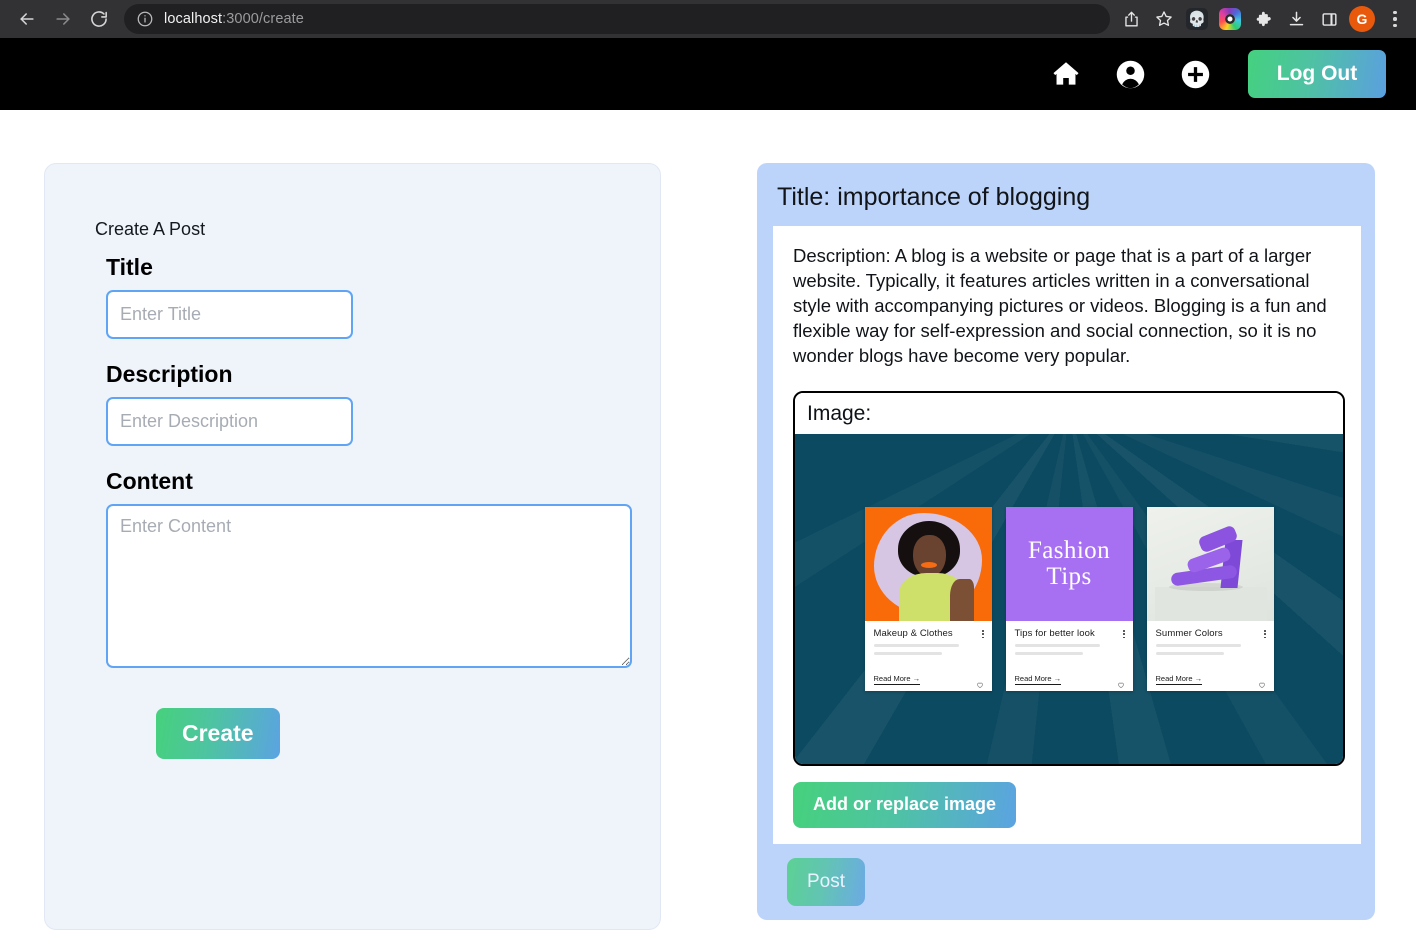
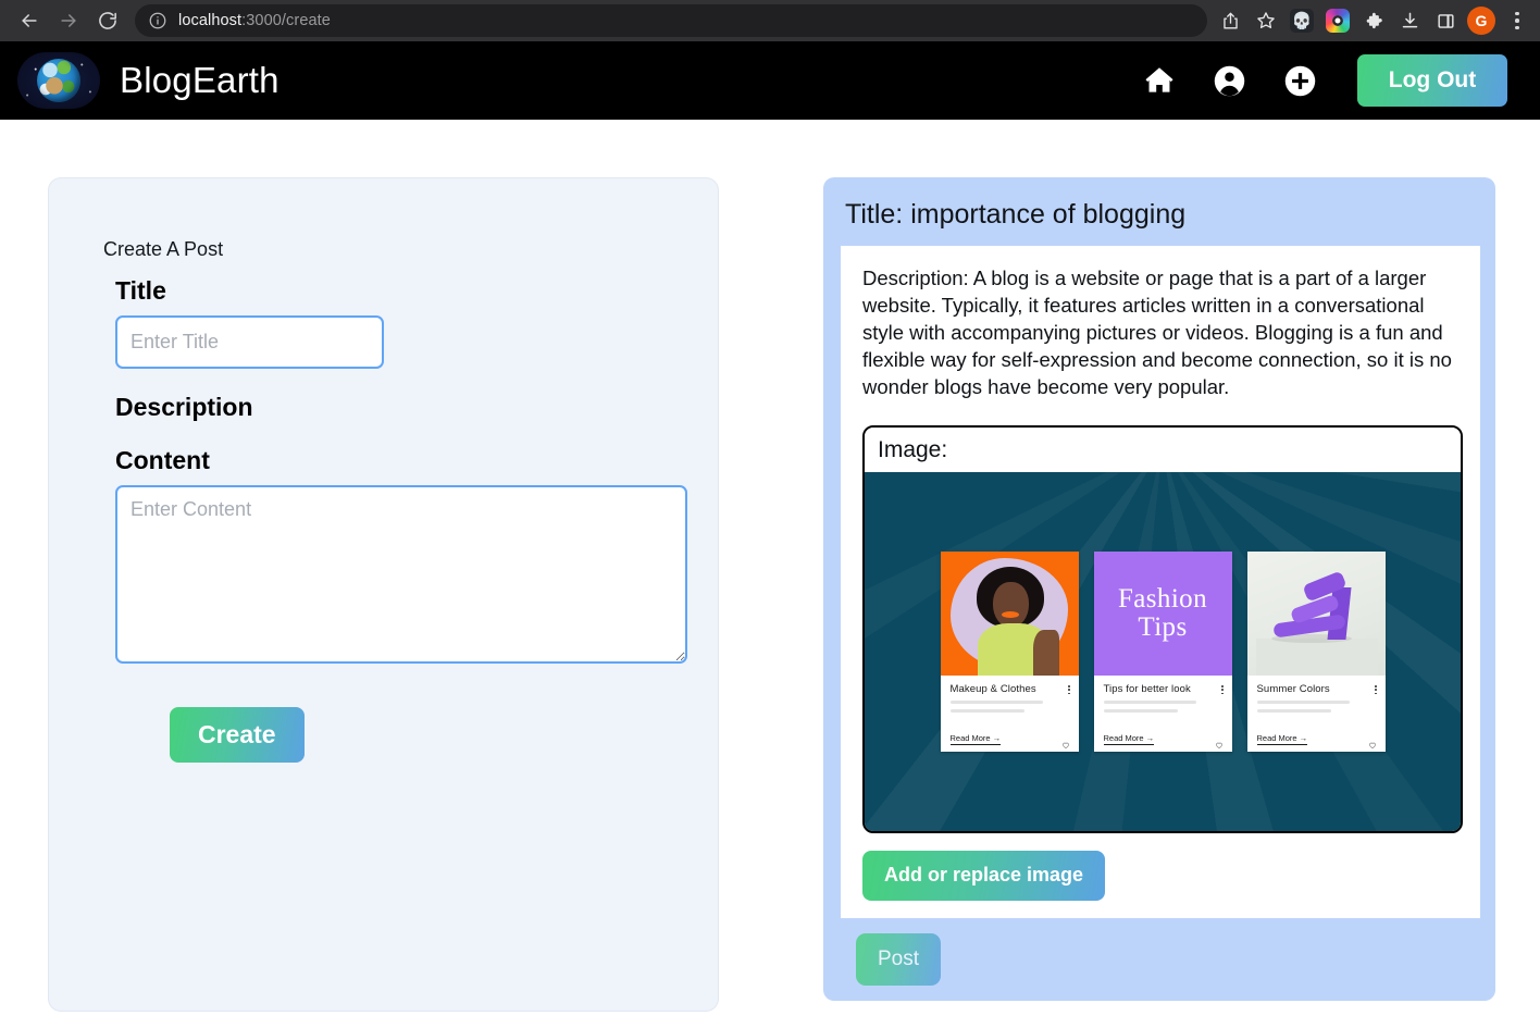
  localhost:3000/create
  💀
  G
+ BlogEarth
  Log Out
  Create A Post
  Title
  Enter Title
  Description
- Enter Description
  Content
  Enter Content Create
  Title: importance of blogging
- Description: A blog is a website or page that is a part of a larger website. Typically, it features articles written in a conversational style with accompanying pictures or videos. Blogging is a fun and flexible way for self-expression and social connection, so it is no wonder blogs have become very popular.
+ Description: A blog is a website or page that is a part of a larger website. Typically, it features articles written in a conversational style with accompanying pictures or videos. Blogging is a fun and flexible way for self-expression and become connection, so it is no wonder blogs have become very popular.
  Image:
  Makeup & Clothes
  Read More →
  Fashion
  Tips
  Tips for better look
  Read More →
  Summer Colors
  Read More →
  Add or replace image
  Post
